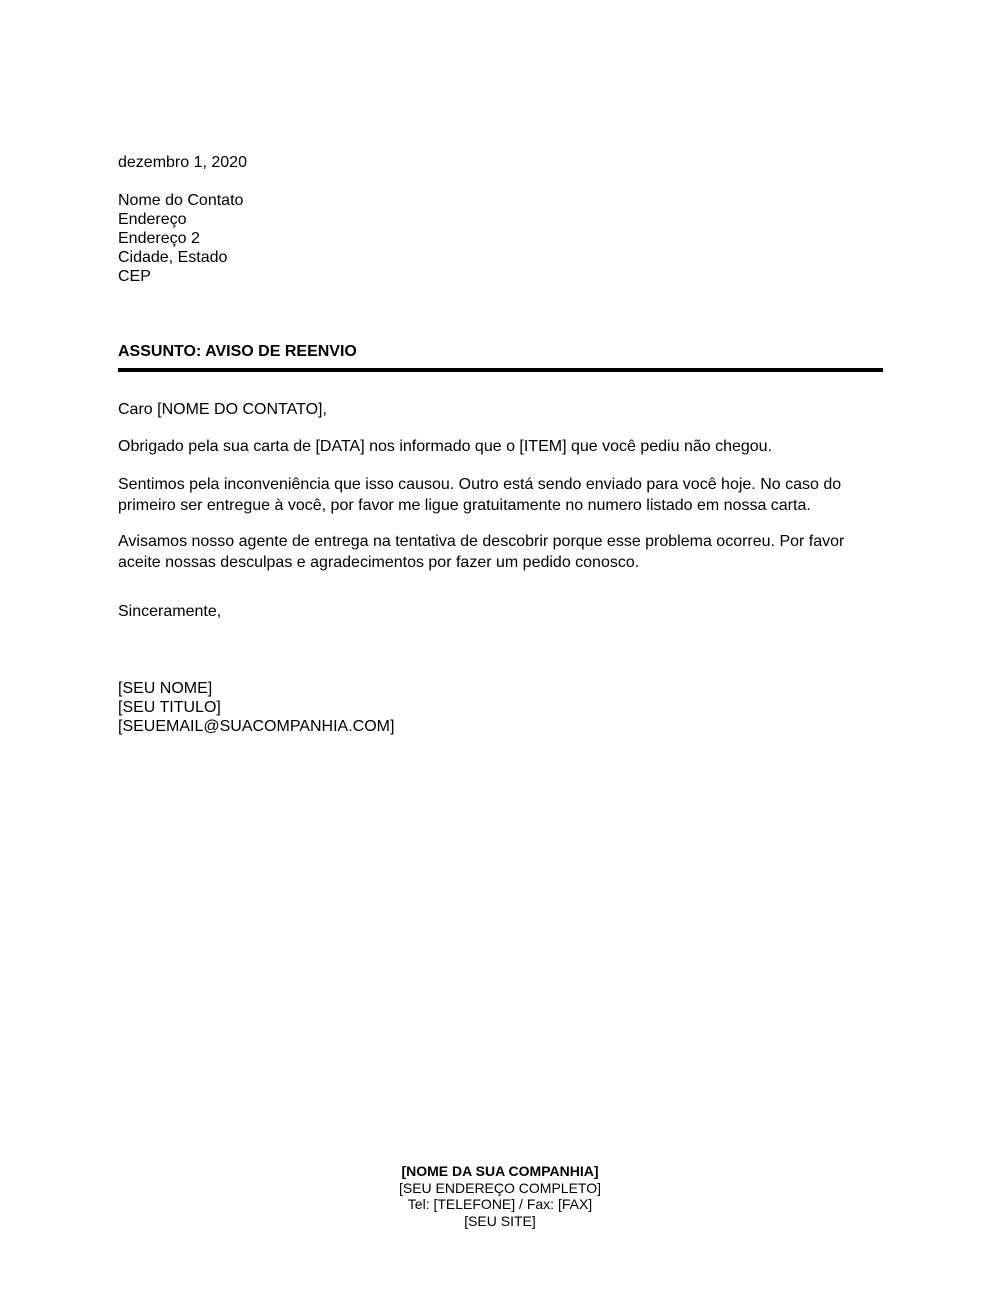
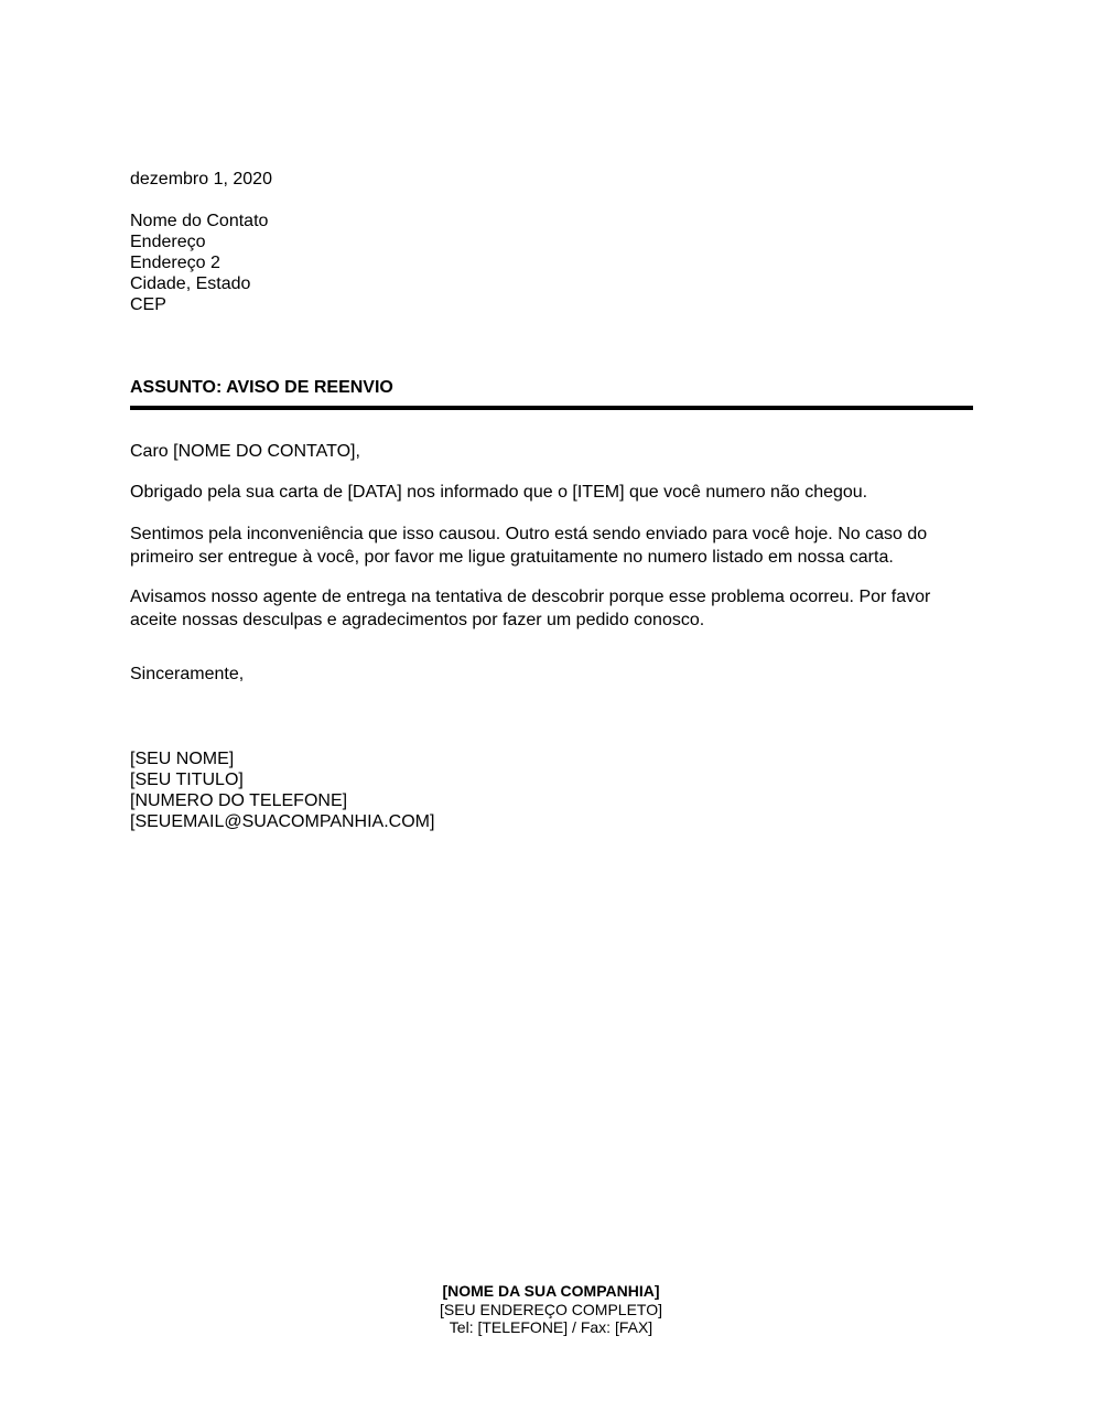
  dezembro 1, 2020
  Nome do Contato
  Endereço
  Endereço 2
  Cidade, Estado
  CEP
  ASSUNTO: AVISO DE REENVIO
  Caro [NOME DO CONTATO],
- Obrigado pela sua carta de [DATA] nos informado que o [ITEM] que você pediu não chegou.
+ Obrigado pela sua carta de [DATA] nos informado que o [ITEM] que você numero não chegou.
  Sentimos pela inconveniência que isso causou. Outro está sendo enviado para você hoje. No caso do primeiro ser entregue à você, por favor me ligue gratuitamente no numero listado em nossa carta.
  Avisamos nosso agente de entrega na tentativa de descobrir porque esse problema ocorreu. Por favor aceite nossas desculpas e agradecimentos por fazer um pedido conosco.
  Sinceramente,
  [SEU NOME]
  [SEU TITULO]
+ [NUMERO DO TELEFONE]
  [SEUEMAIL@SUACOMPANHIA.COM]
  [NOME DA SUA COMPANHIA]
  [SEU ENDEREÇO COMPLETO]
  Tel: [TELEFONE] / Fax: [FAX]
- [SEU SITE]
